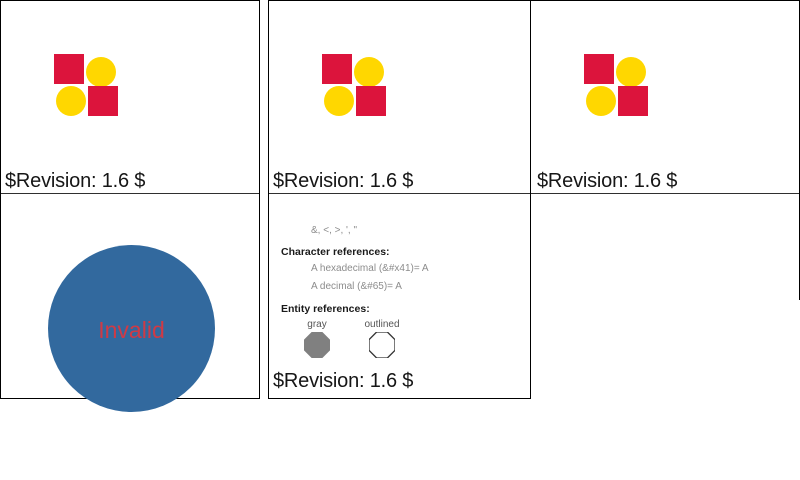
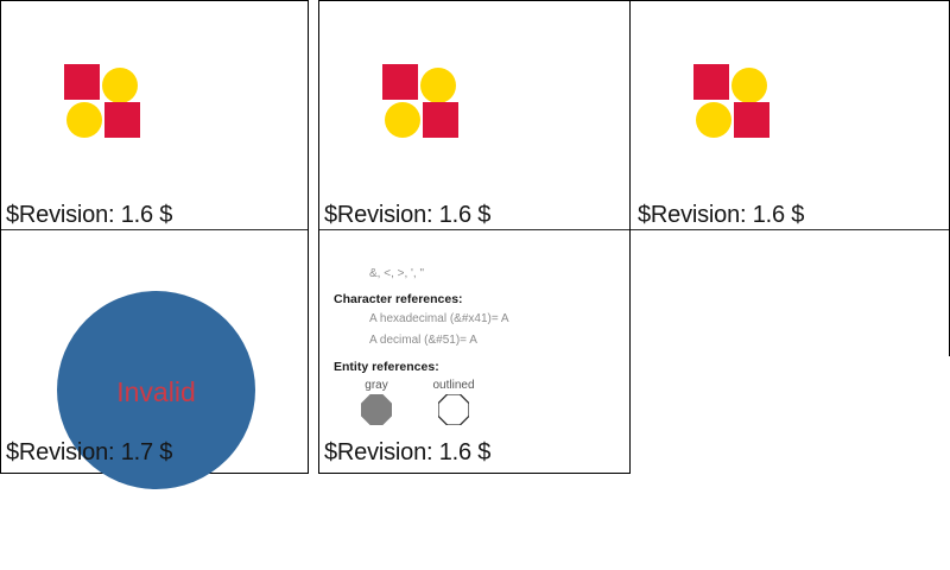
  $Revision: 1.6 $
  Invalid
+ $Revision: 1.7 $
  $Revision: 1.6 $
  &, <, >, ', "
  Character references:
  A hexadecimal (&#x41)= A
- A decimal (&#65)= A
+ A decimal (&#51)= A
  Entity references:
  gray
  outlined
  $Revision: 1.6 $
  $Revision: 1.6 $
